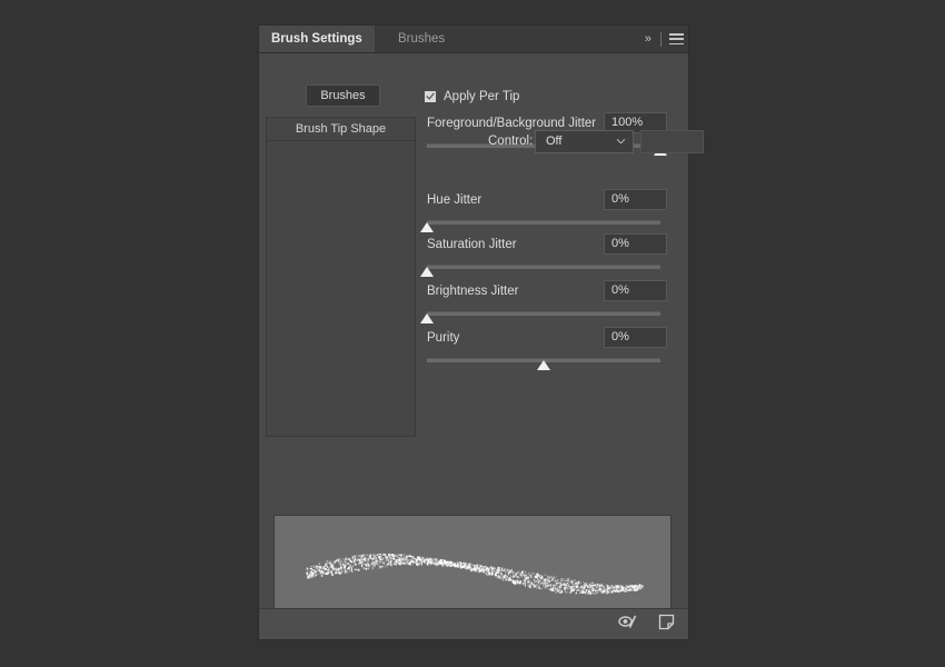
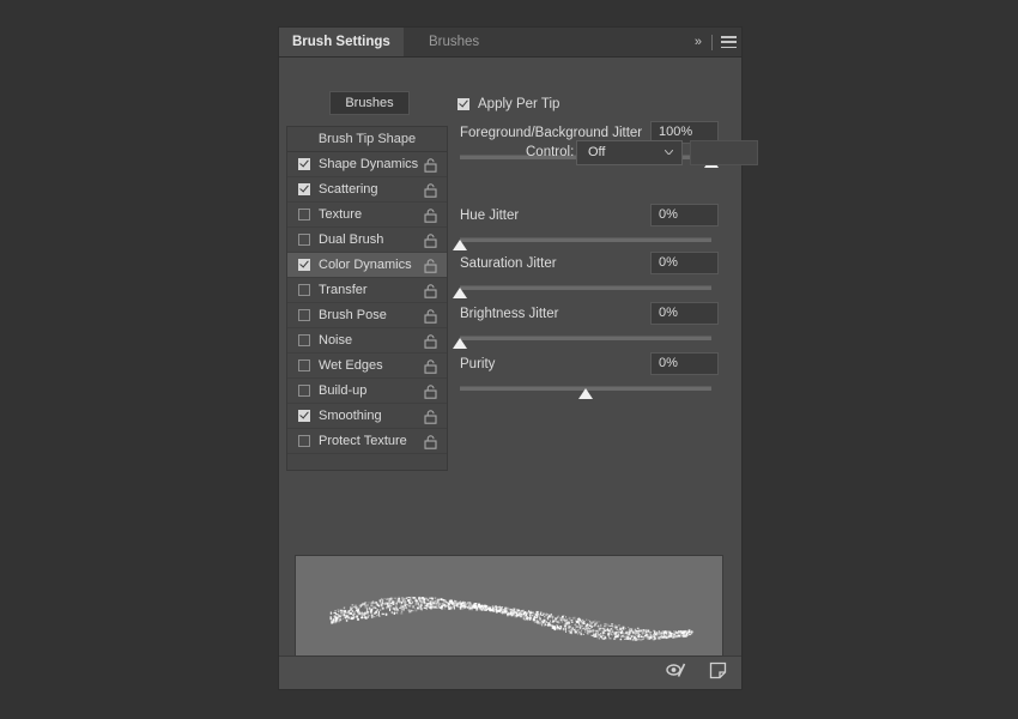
  Brush Settings
  Brushes
  »
  Brushes
  Brush Tip Shape
+ Shape Dynamics
+ Scattering
+ Texture
+ Dual Brush
+ Color Dynamics
+ Transfer
+ Brush Pose
+ Noise
+ Wet Edges
+ Build-up
+ Smoothing
+ Protect Texture
  Apply Per Tip
  Foreground/Background Jitter
  100%
  Control:
  Off
  Hue Jitter
  0%
  Saturation Jitter
  0%
  Brightness Jitter
  0%
  Purity
  0%
